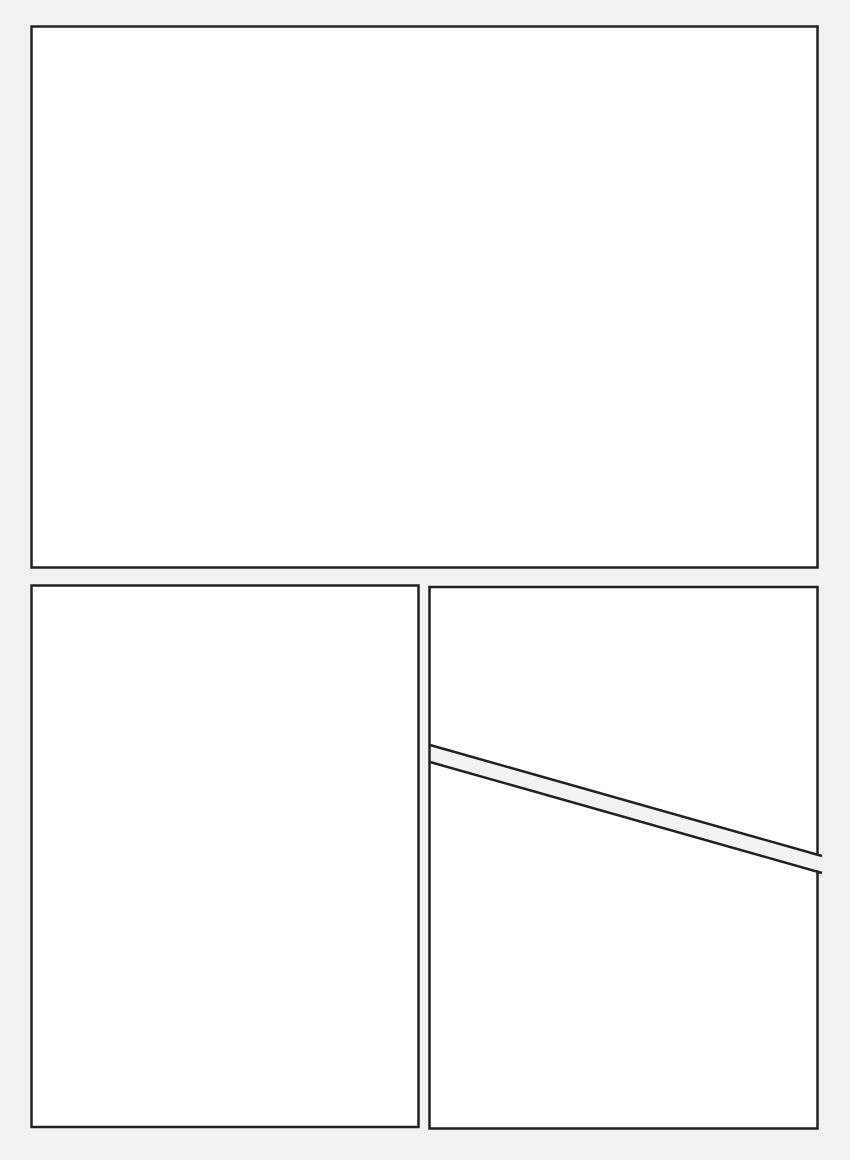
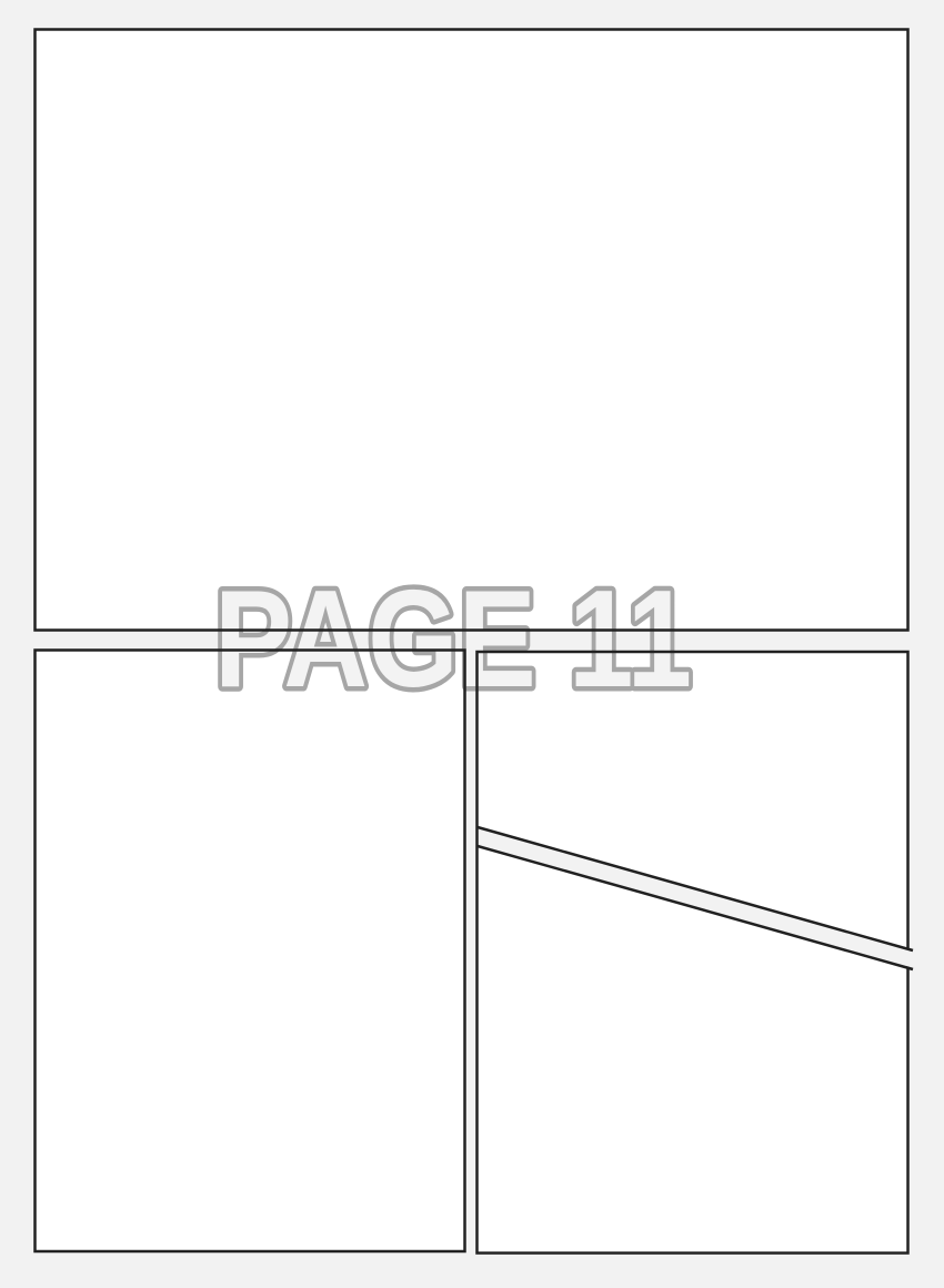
+ PAGE 11
